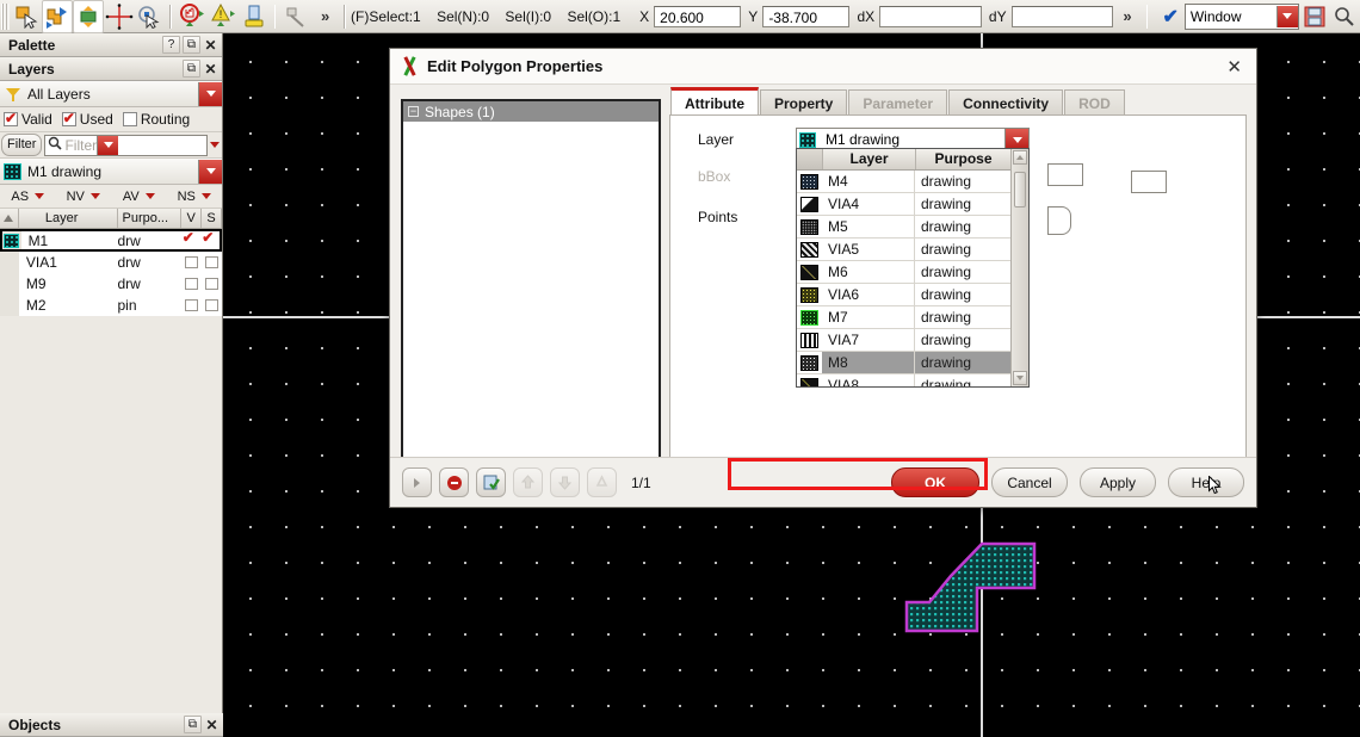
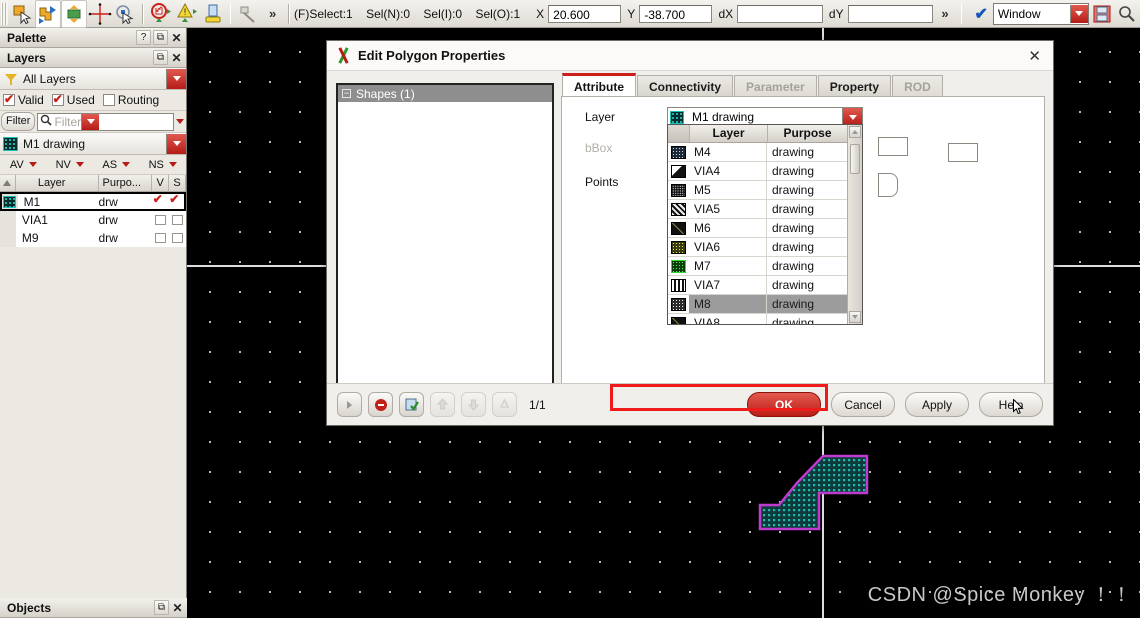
+ CSDN @Spice Monkey ！！
  !
  »
  (F)Select:1 Sel(N):0 Sel(I):0 Sel(O):1
  X
  20.600
  Y
  -38.700
  dX
  dY
  »
  ✔
  Window
  Palette
  ?
  ⧉
  ✕
  Layers
  ⧉
  ✕
  All Layers
  Valid
  Used
  Routing
  Filter
  Filter
  M1 drawing
- AS
+ AV
  NV
- AV
+ AS
  NS
  Layer
  Purpo...
  V
  S
  M1
  drw
  VIA1
  drw
  M9
  drw
- M2
- pin
  Objects
  ⧉
  ✕
  Edit Polygon Properties
  ✕
  −
  Shapes (1)
  Attribute
- Property
+ Connectivity
  Parameter
- Connectivity
+ Property
  ROD
  Layer
  M1 drawing
  bBox
  Points
  Layer
  Purpose
  M4
  drawing
  VIA4
  drawing
  M5
  drawing
  VIA5
  drawing
  M6
  drawing
  VIA6
  drawing
  M7
  drawing
  VIA7
  drawing
  M8
  drawing
  VIA8
  drawing
  1/1
  OK
  Cancel
  Apply
  Hep
